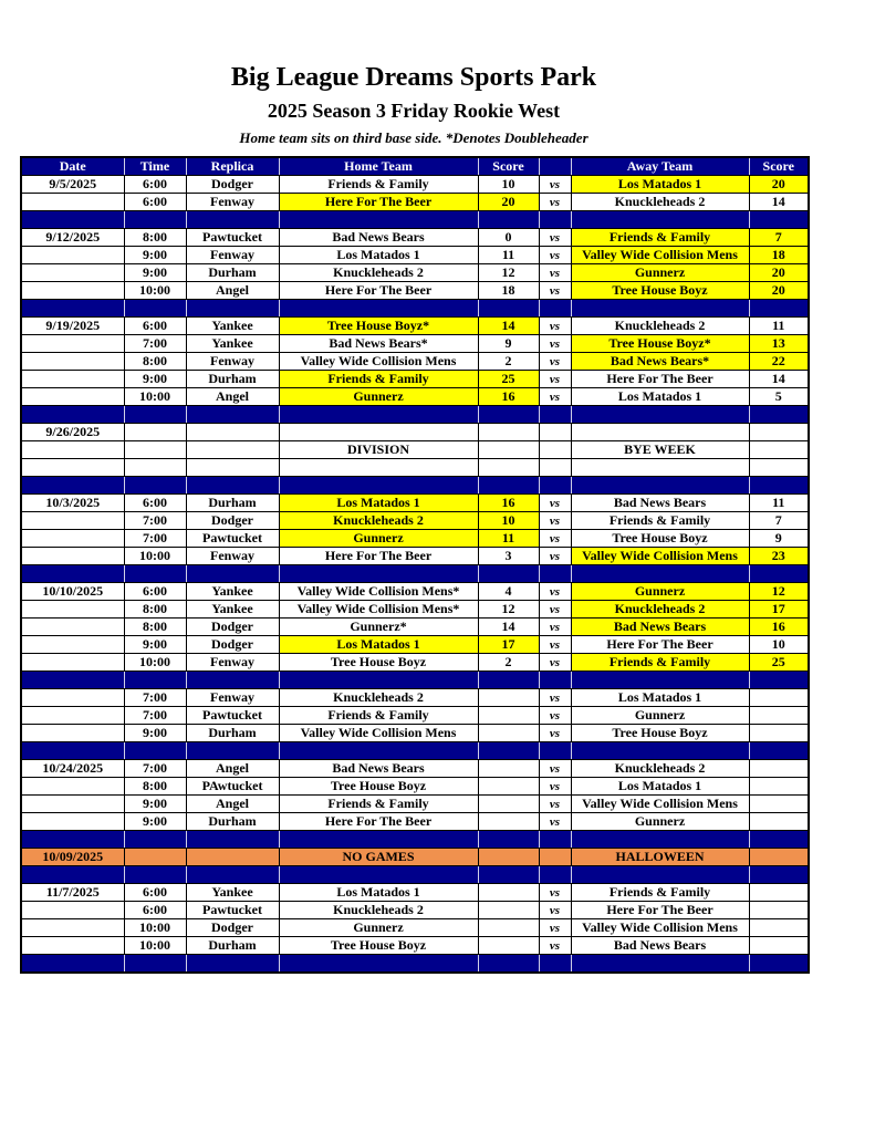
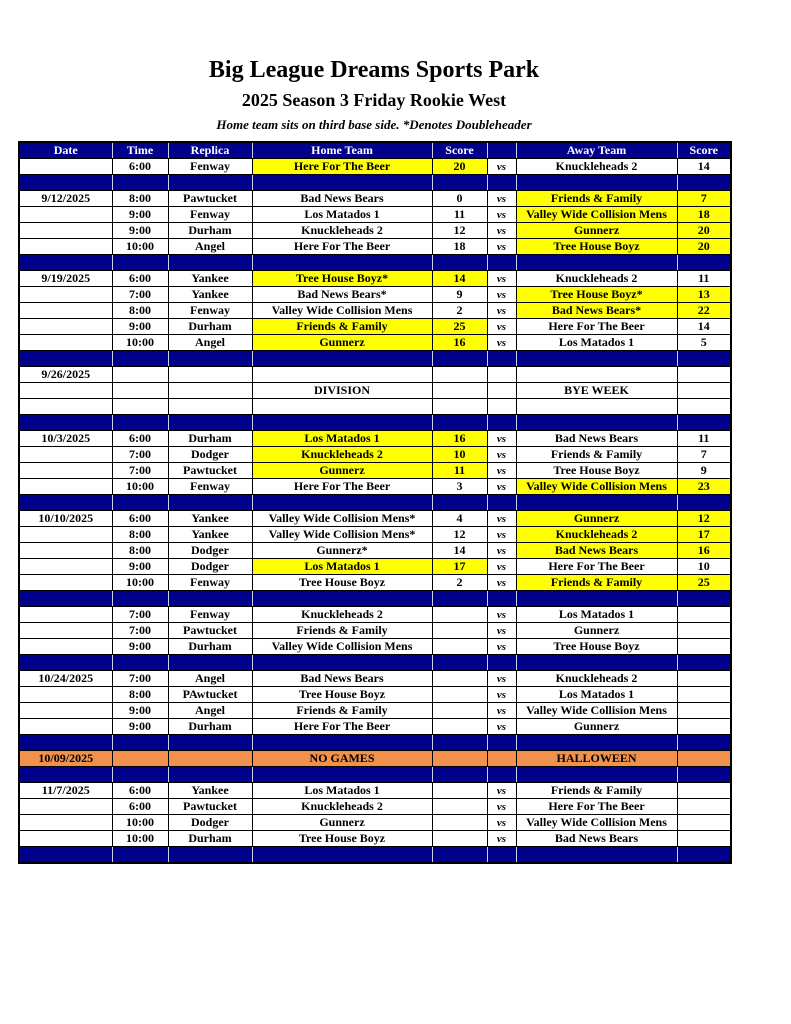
  Big League Dreams Sports Park
  2025 Season 3 Friday Rookie West
  Home team sits on third base side. *Denotes Doubleheader
  Date	Time	Replica	Home Team	Score		Away Team	Score
- 9/5/2025	6:00	Dodger	Friends & Family	10	vs	Los Matados 1	20
  	6:00	Fenway	Here For The Beer	20	vs	Knuckleheads 2	14
  9/12/2025	8:00	Pawtucket	Bad News Bears	0	vs	Friends & Family	7
  	9:00	Fenway	Los Matados 1	11	vs	Valley Wide Collision Mens	18
  	9:00	Durham	Knuckleheads 2	12	vs	Gunnerz	20
  	10:00	Angel	Here For The Beer	18	vs	Tree House Boyz	20
  9/19/2025	6:00	Yankee	Tree House Boyz*	14	vs	Knuckleheads 2	11
  	7:00	Yankee	Bad News Bears*	9	vs	Tree House Boyz*	13
  	8:00	Fenway	Valley Wide Collision Mens	2	vs	Bad News Bears*	22
  	9:00	Durham	Friends & Family	25	vs	Here For The Beer	14
  	10:00	Angel	Gunnerz	16	vs	Los Matados 1	5
  9/26/2025
  			DIVISION			BYE WEEK
  10/3/2025	6:00	Durham	Los Matados 1	16	vs	Bad News Bears	11
  	7:00	Dodger	Knuckleheads 2	10	vs	Friends & Family	7
  	7:00	Pawtucket	Gunnerz	11	vs	Tree House Boyz	9
  	10:00	Fenway	Here For The Beer	3	vs	Valley Wide Collision Mens	23
  10/10/2025	6:00	Yankee	Valley Wide Collision Mens*	4	vs	Gunnerz	12
  	8:00	Yankee	Valley Wide Collision Mens*	12	vs	Knuckleheads 2	17
  	8:00	Dodger	Gunnerz*	14	vs	Bad News Bears	16
  	9:00	Dodger	Los Matados 1	17	vs	Here For The Beer	10
  	10:00	Fenway	Tree House Boyz	2	vs	Friends & Family	25
  	7:00	Fenway	Knuckleheads 2		vs	Los Matados 1
  	7:00	Pawtucket	Friends & Family		vs	Gunnerz
  	9:00	Durham	Valley Wide Collision Mens		vs	Tree House Boyz
  10/24/2025	7:00	Angel	Bad News Bears		vs	Knuckleheads 2
  	8:00	PAwtucket	Tree House Boyz		vs	Los Matados 1
  	9:00	Angel	Friends & Family		vs	Valley Wide Collision Mens
  	9:00	Durham	Here For The Beer		vs	Gunnerz
  10/09/2025			NO GAMES			HALLOWEEN
  11/7/2025	6:00	Yankee	Los Matados 1		vs	Friends & Family
  	6:00	Pawtucket	Knuckleheads 2		vs	Here For The Beer
  	10:00	Dodger	Gunnerz		vs	Valley Wide Collision Mens
  	10:00	Durham	Tree House Boyz		vs	Bad News Bears
